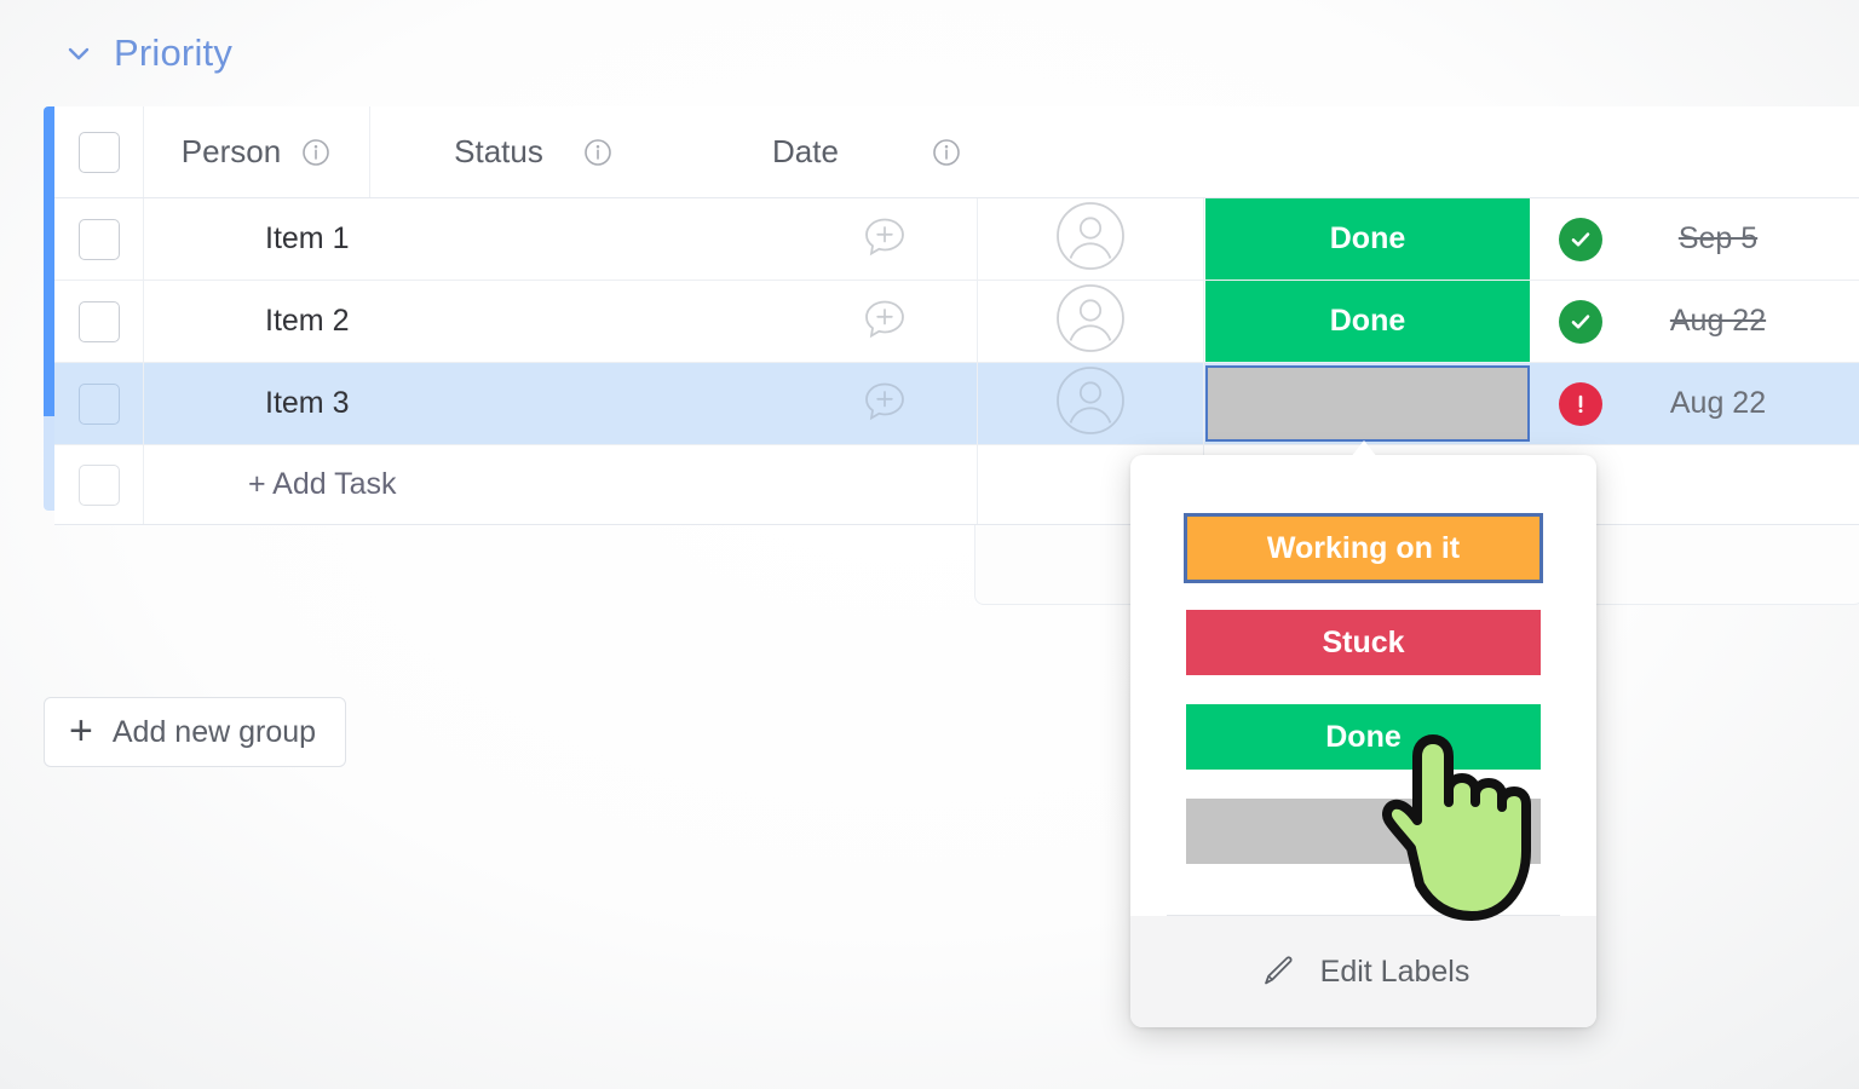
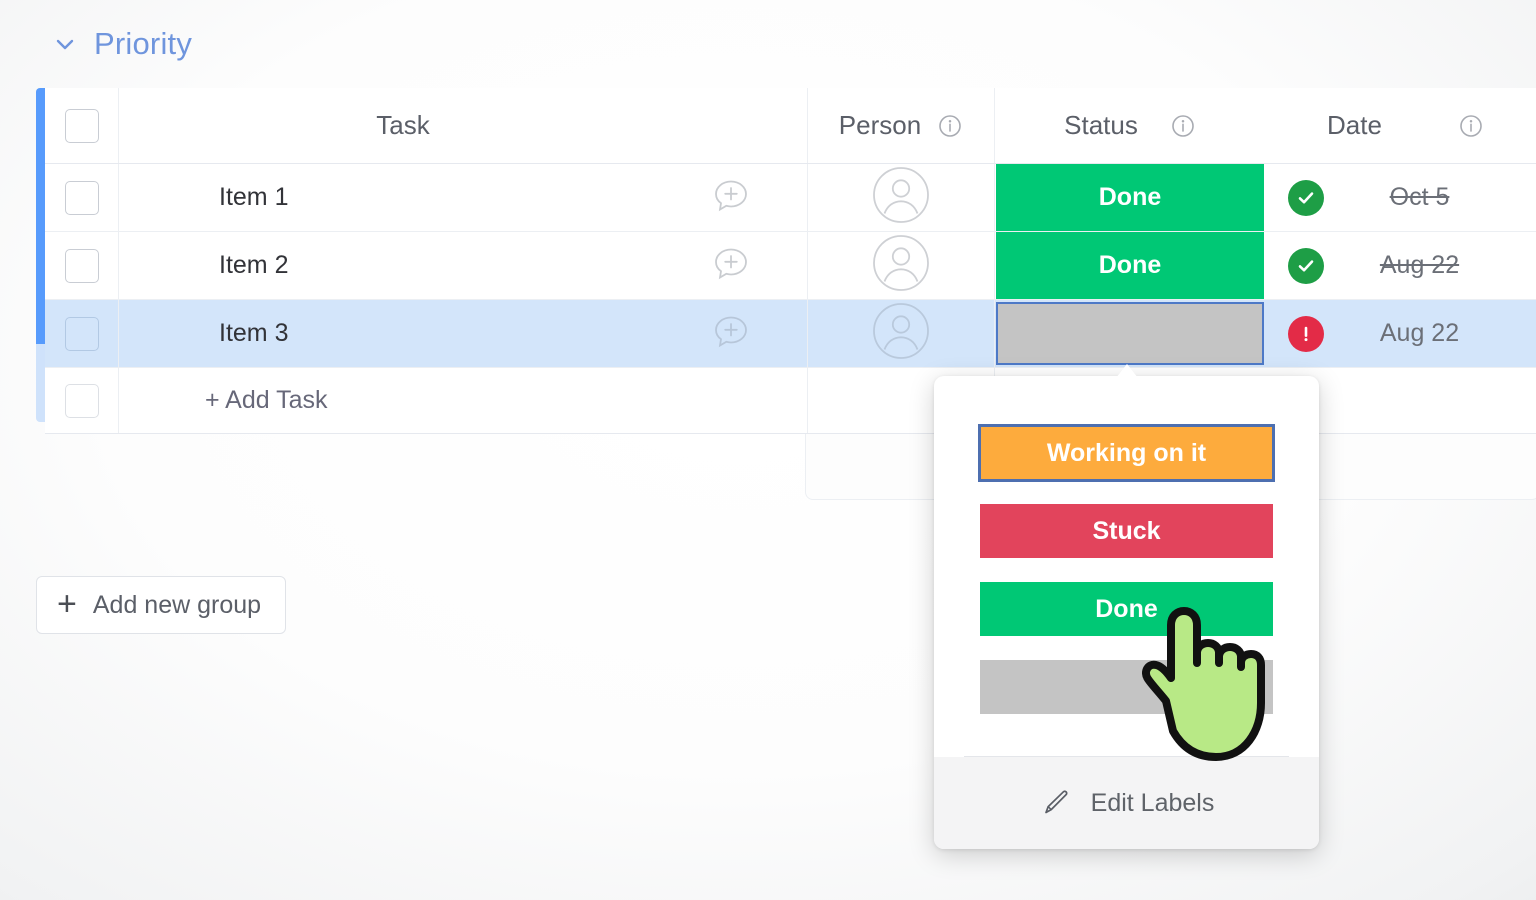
  Priority
+ Task
  Person
  Status
  Date
  Item 1
  Done
- Sep 5
+ Oct 5
  Item 2
  Done
  Aug 22
  Item 3
  Aug 22
  + Add Task
  +
  Add new group
  Working on it
  Stuck
  Done
  Edit Labels
